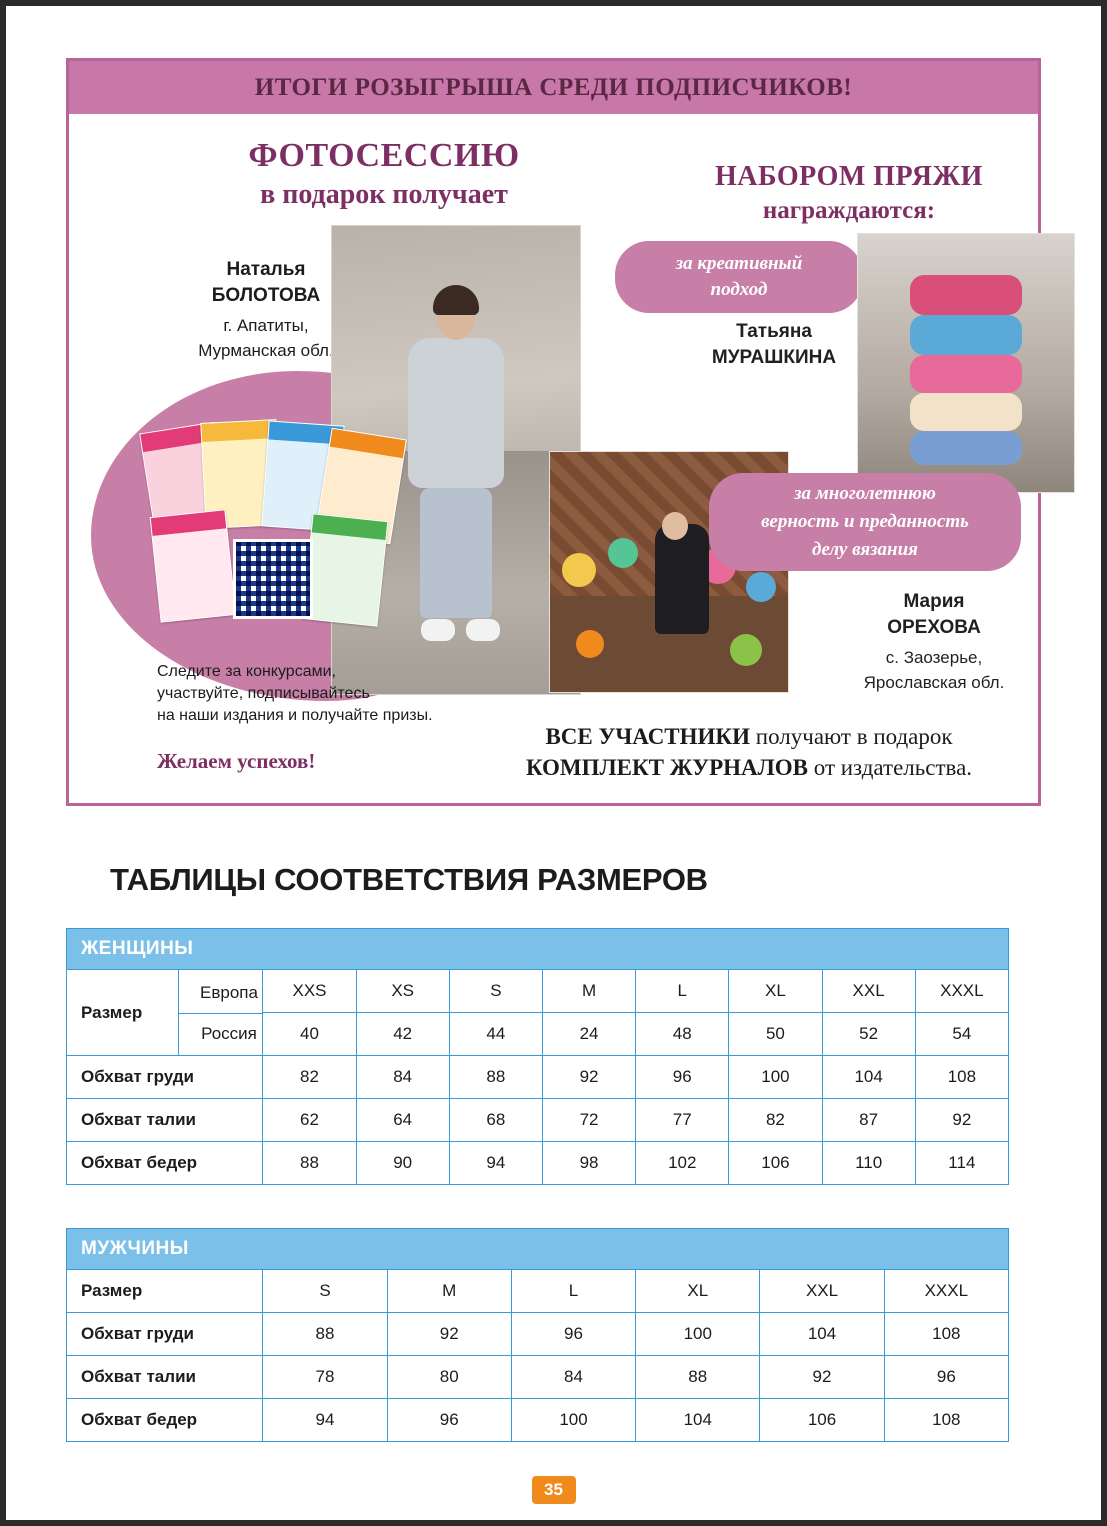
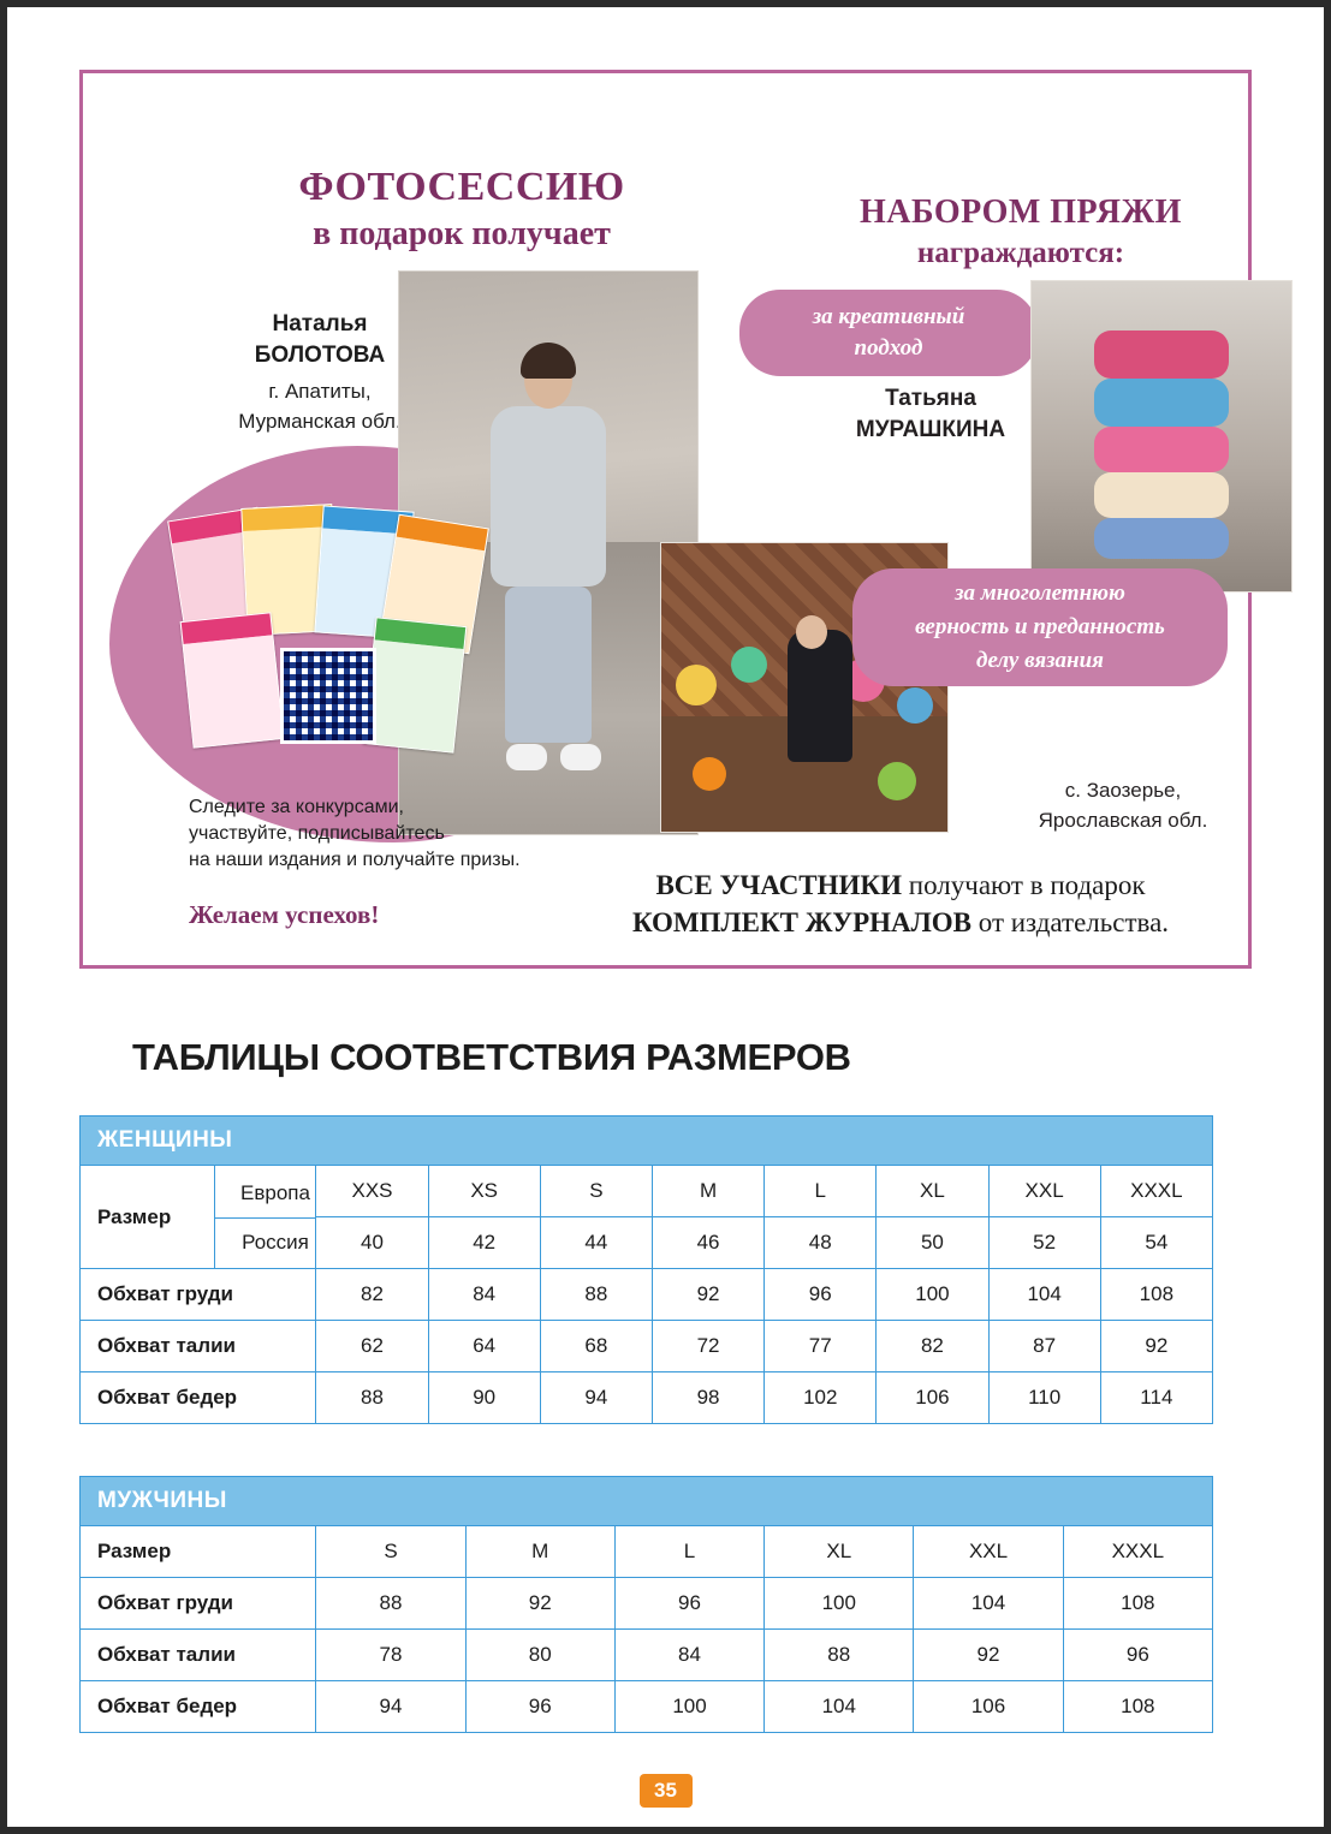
- ИТОГИ РОЗЫГРЫША СРЕДИ ПОДПИСЧИКОВ!
  ФОТОСЕССИЮ
  в подарок получает
  Наталья
  БОЛОТОВА
  г. Апатиты,
  Мурманская обл
  Следите за конкурсами,
  участвуйте, подписывайтесь
  на наши издания и получайте призы.
  Желаем успехов!
  НАБОРОМ ПРЯЖИ
  награждаются:
  за креативный
  подход
  Татьяна
  МУРАШКИНА
  за многолетнюю
  верность и преданность
  делу вязания
- Мария
- ОРЕХОВА
  с. Заозерье,
  Ярославская обл.
  ВСЕ УЧАСТНИКИ получают в подарок
  КОМПЛЕКТ ЖУРНАЛОВ от издательства.
  ТАБЛИЦЫ СООТВЕТСТВИЯ РАЗМЕРОВ
  ЖЕНЩИНЫ
  Размер	Европа Россия
  	XXS	XS	S	M	L	XL	XXL	XXXL
- 40	42	44	24	48	50	52	54
+ 40	42	44	46	48	50	52	54
  Обхват груди	82	84	88	92	96	100	104	108
  Обхват талии	62	64	68	72	77	82	87	92
  Обхват бедер	88	90	94	98	102	106	110	114
  МУЖЧИНЫ
  Размер	S	M	L	XL	XXL	XXXL
  Обхват груди	88	92	96	100	104	108
  Обхват талии	78	80	84	88	92	96
  Обхват бедер	94	96	100	104	106	108
  35
